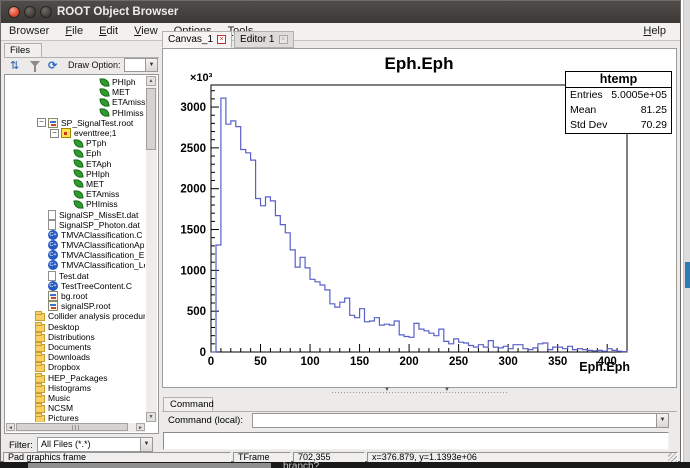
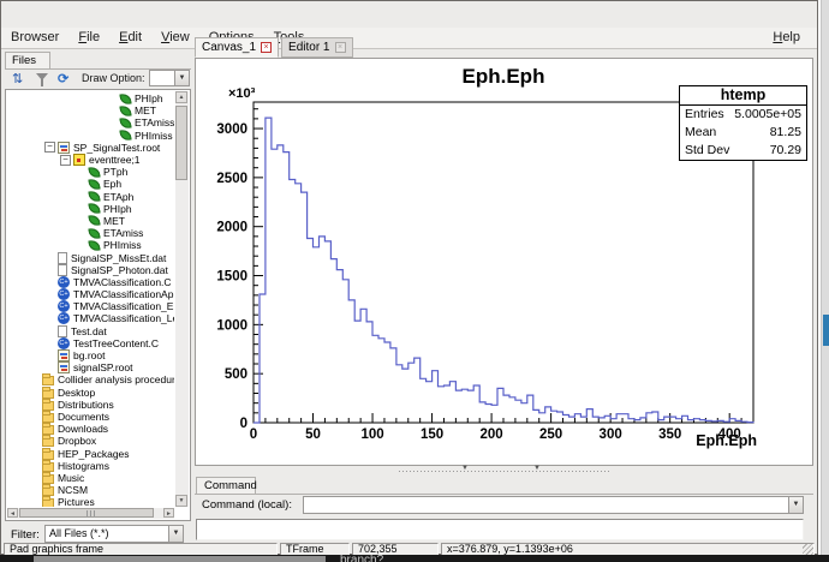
- ROOT Object Browser
  Browser
  File
  Edit
  View
  Help
  Files
  ⇅
  ⟳
  Draw Option:
  PHIph
  MET
  ETAmiss
  PHImiss
  −
  SP_SignalTest.root
  −
  eventtree;1
  PTph
  Eph
  ETAph
  PHIph
  MET
  ETAmiss
  PHImiss
  SignalSP_MissEt.dat
  SignalSP_Photon.dat
  TMVAClassification.C
  TMVAClassificationAp
  TMVAClassification_E
  TMVAClassification_L
  Test.dat
  TestTreeContent.C
  bg.root
  signalSP.root
  Collider analysis procedur
  Desktop
  Distributions
  Documents
  Downloads
  Dropbox
  HEP_Packages
  Histograms
  Music
  NCSM
  Pictures
  Filter:
  All Files (*.*)
  Canvas_1
  Editor 1
  0
  50
  100
  150
  200
  250
  300
  350
  400
  0
  500
  1000
  1500
  2000
  2500
  3000
  Eph.Eph
  ×10³
  Eph.Eph
  htemp
  Entries
  5.0005e+05
  Mean
  81.25
  Std Dev
  70.29
  Command
  Command (local):
  Pad graphics frame
  TFrame
  702,355
  x=376.879, y=1.1393e+06
  branch?
